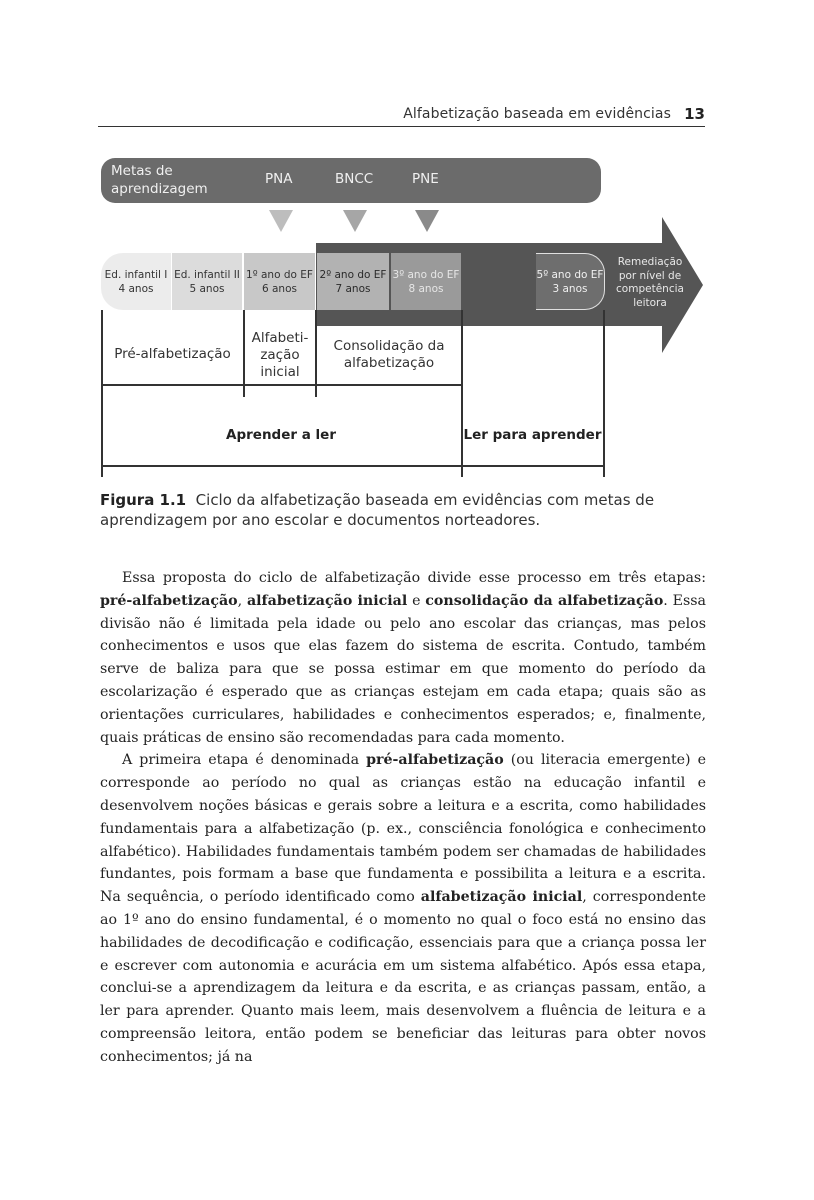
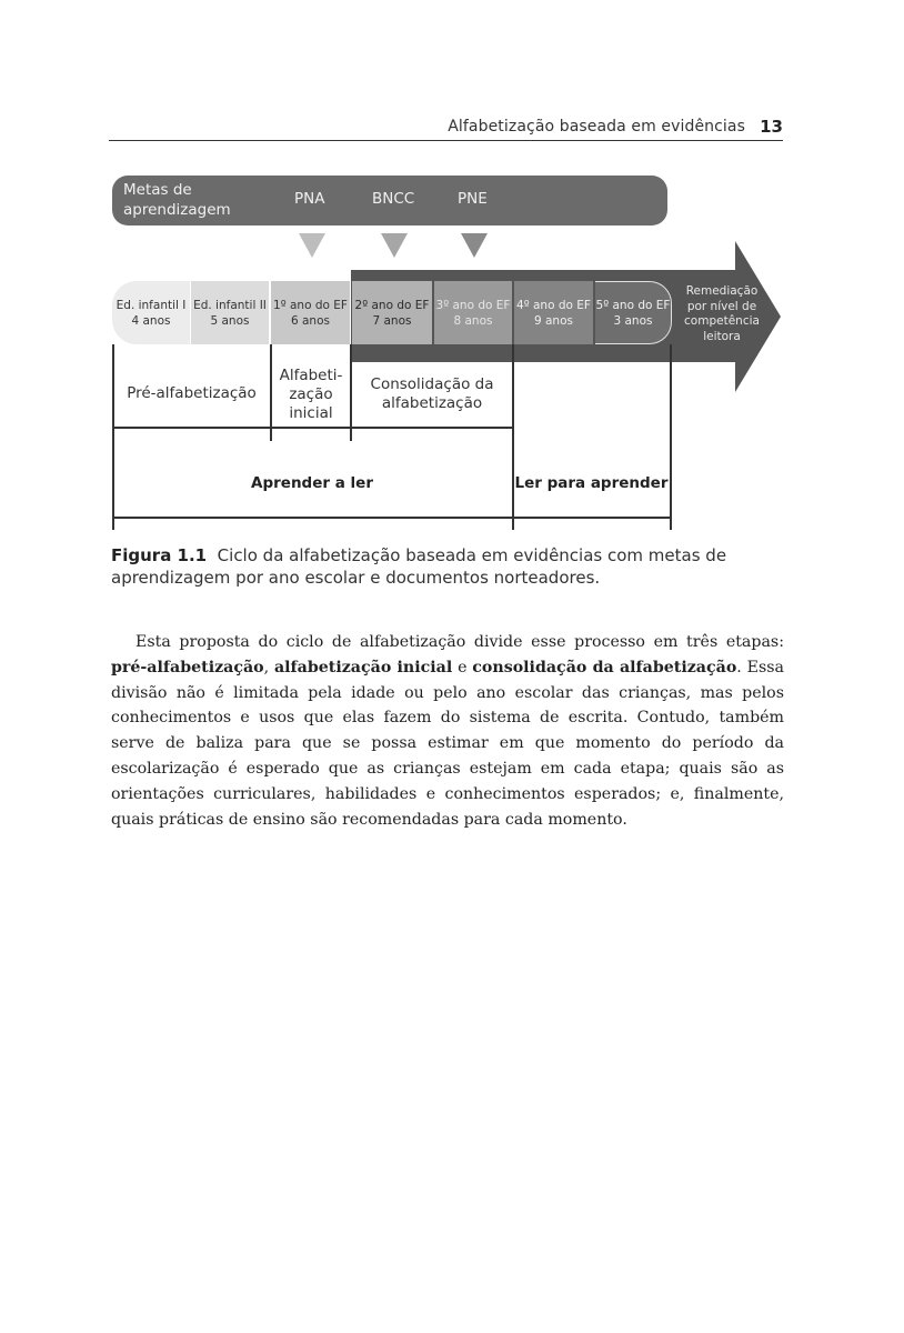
  Alfabetização baseada em evidências
  13
  Metas de
  aprendizagem
  PNA
  BNCC
  PNE
  Ed. infantil I
  4 anos
  Ed. infantil II
  5 anos
  1º ano do EF
  6 anos
  2º ano do EF
  7 anos
  3º ano do EF
  8 anos
+ 4º ano do EF
+ 9 anos
  5º ano do EF
  3 anos
  Remediação
  por nível de
  competência
  leitora
  Pré-alfabetização
  Alfabeti-
  zação
  inicial
  Consolidação da
  alfabetização
  Aprender a ler
  Ler para aprender
  Figura 1.1 Ciclo da alfabetização baseada em evidências com metas de aprendizagem por ano escolar e documentos norteadores.
- Essa proposta do ciclo de alfabetização divide esse processo em três etapas: pré-alfabetização, alfabetização inicial e consolidação da alfabetização. Essa divisão não é limitada pela idade ou pelo ano escolar das crianças, mas pelos conhecimentos e usos que elas fazem do sistema de escrita. Contudo, também serve de baliza para que se possa estimar em que momento do período da escolarização é esperado que as crianças estejam em cada etapa; quais são as orientações curriculares, habilidades e conhecimentos esperados; e, finalmente, quais práticas de ensino são recomendadas para cada momento.
+ Esta proposta do ciclo de alfabetização divide esse processo em três etapas: pré-alfabetização, alfabetização inicial e consolidação da alfabetização. Essa divisão não é limitada pela idade ou pelo ano escolar das crianças, mas pelos conhecimentos e usos que elas fazem do sistema de escrita. Contudo, também serve de baliza para que se possa estimar em que momento do período da escolarização é esperado que as crianças estejam em cada etapa; quais são as orientações curriculares, habilidades e conhecimentos esperados; e, finalmente, quais práticas de ensino são recomendadas para cada momento.
- A primeira etapa é denominada pré-alfabetização (ou literacia emergente) e corresponde ao período no qual as crianças estão na educação infantil e desenvolvem noções básicas e gerais sobre a leitura e a escrita, como habilidades fundamentais para a alfabetização (p. ex., consciência fonológica e conhecimento alfabético). Habilidades fundamentais também podem ser chamadas de habilidades fundantes, pois formam a base que fundamenta e possibilita a leitura e a escrita. Na sequência, o período identificado como alfabetização inicial, correspondente ao 1º ano do ensino fundamental, é o momento no qual o foco está no ensino das habilidades de decodificação e codificação, essenciais para que a criança possa ler e escrever com autonomia e acurácia em um sistema alfabético. Após essa etapa, conclui-se a aprendizagem da leitura e da escrita, e as crianças passam, então, a ler para aprender. Quanto mais leem, mais desenvolvem a fluência de leitura e a compreensão leitora, então podem se beneficiar das leituras para obter novos conhecimentos; já na
